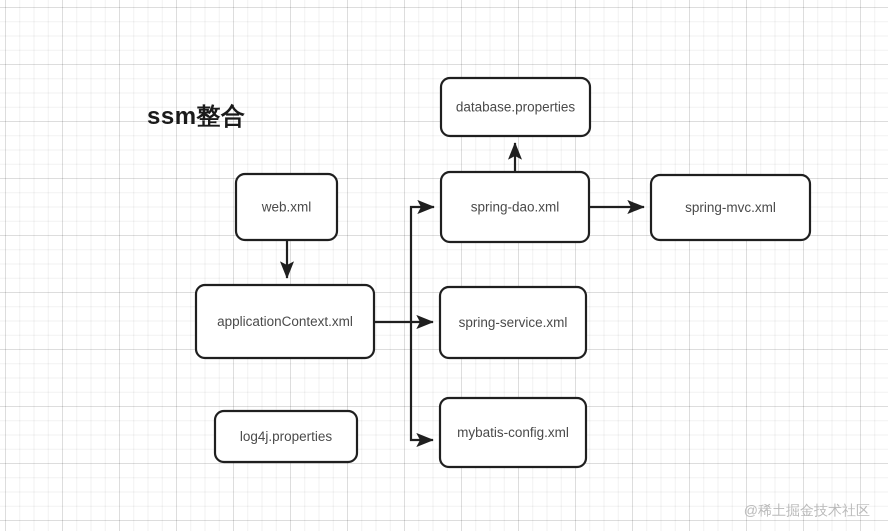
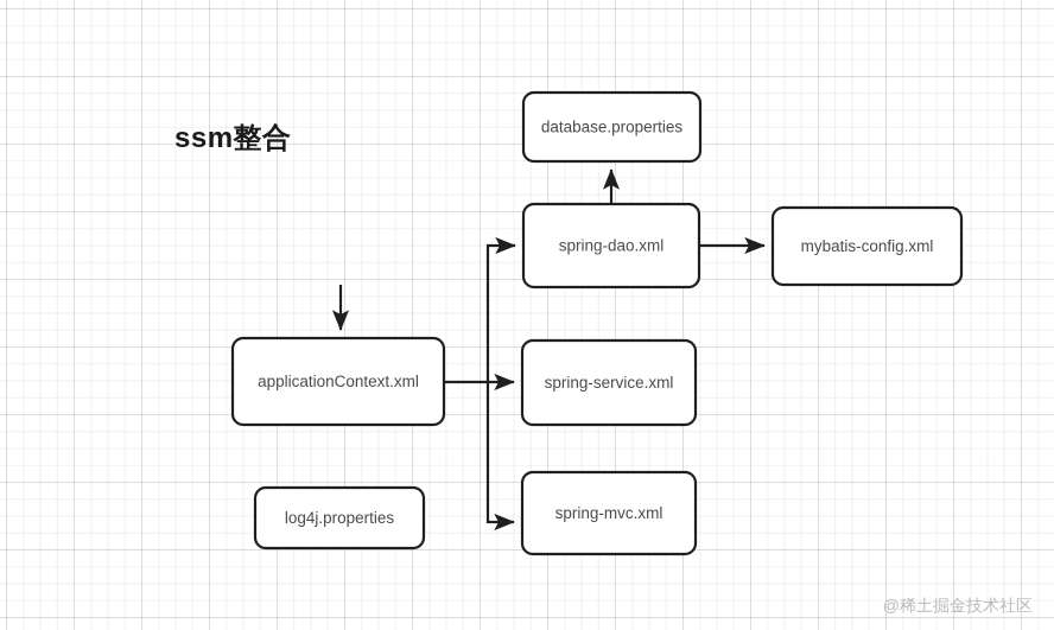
  ssm整合
  database.properties
- web.xml
  spring-dao.xml
- spring-mvc.xml
+ mybatis-config.xml
  applicationContext.xml
  spring-service.xml
  log4j.properties
- mybatis-config.xml
+ spring-mvc.xml
  @稀土掘金技术社区
